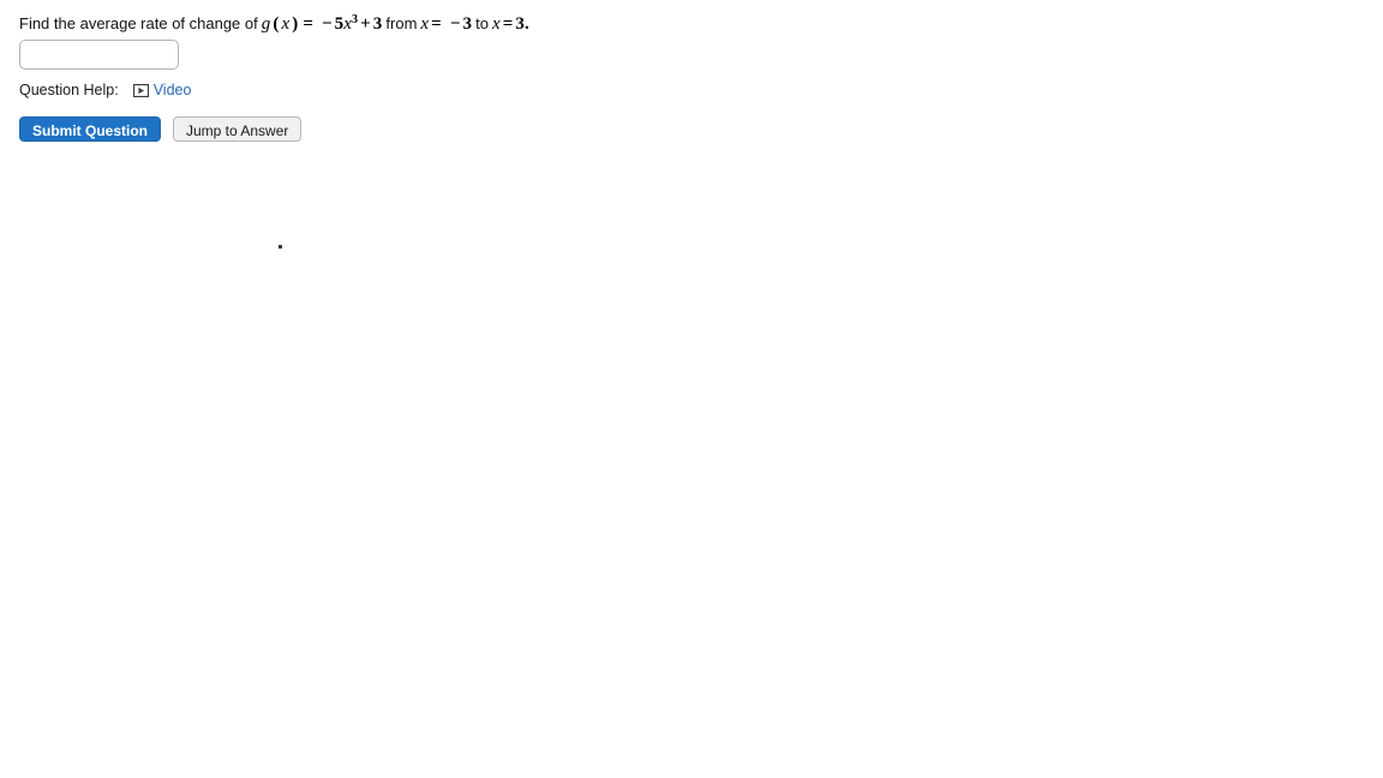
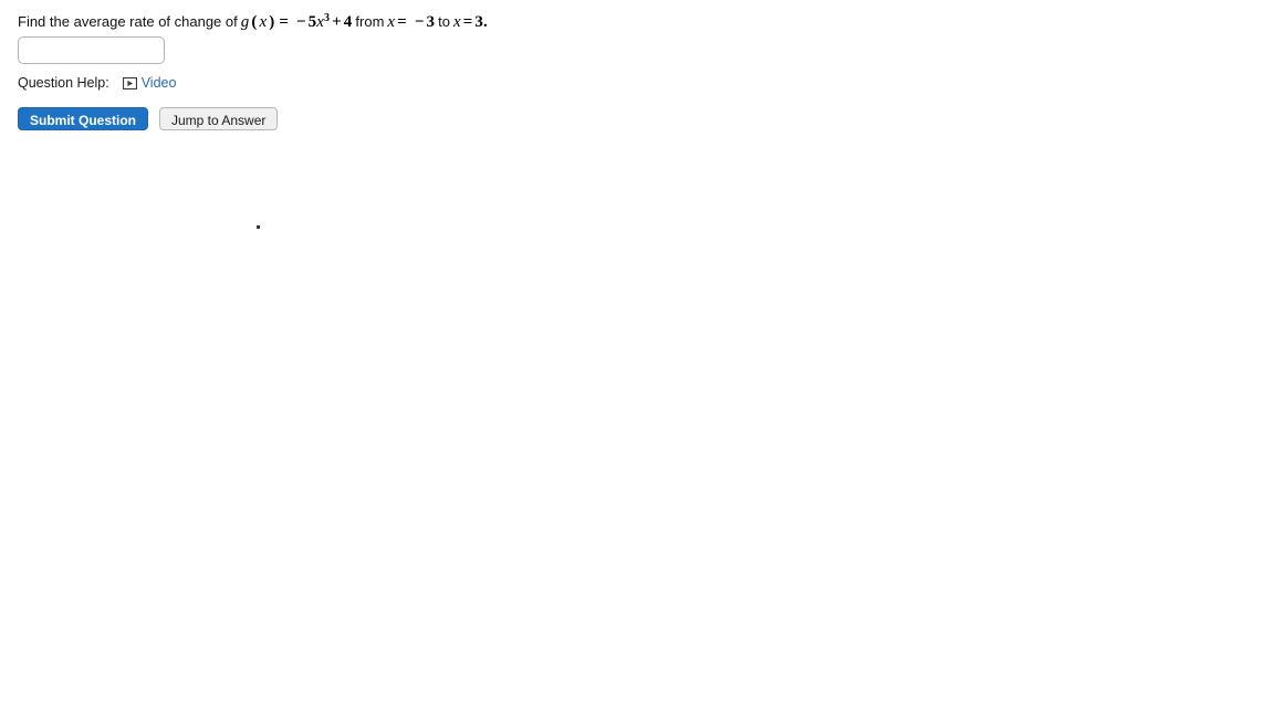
- Find the average rate of change of g ( x ) = − 5x3 + 3 from x = − 3 to x = 3.
+ Find the average rate of change of g ( x ) = − 5x3 + 4 from x = − 3 to x = 3.
  Question Help:
  Video
  Submit Question
  Jump to Answer
